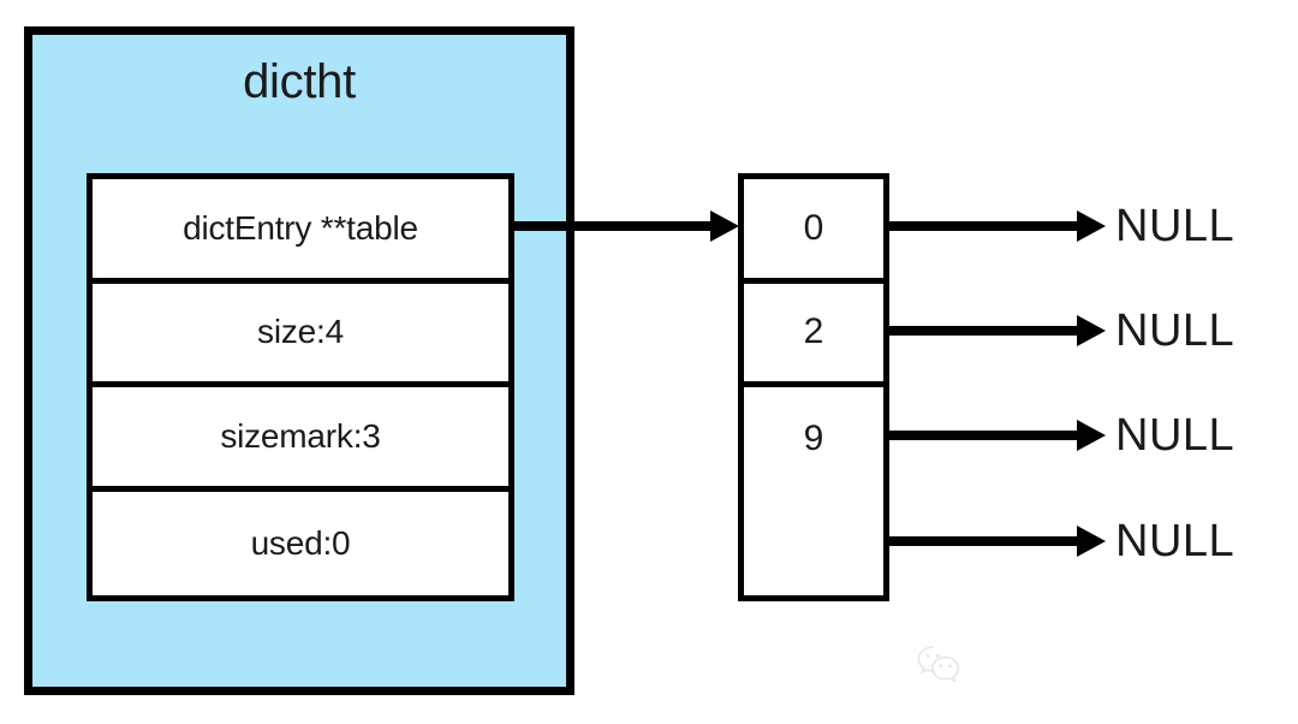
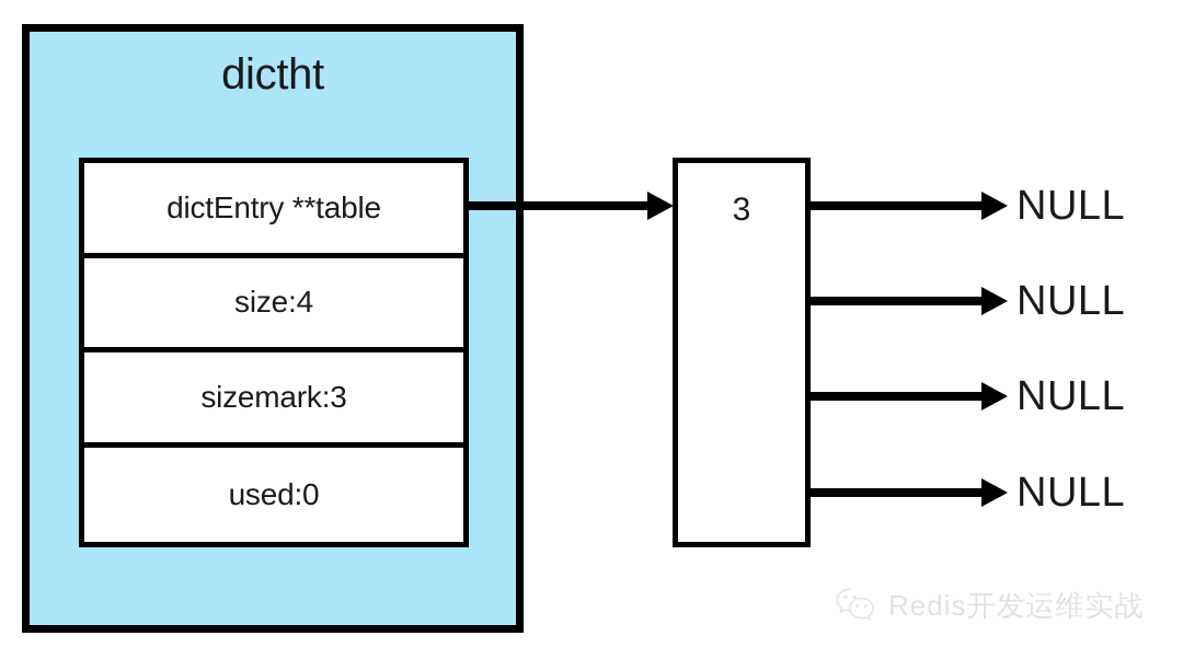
  dictht
  dictEntry **table
  size:4
  sizemark:3
  used:0
- 0
- 2
- 9
+ 3
  NULL
  NULL
  NULL
  NULL
+ Redis开发运维实战
